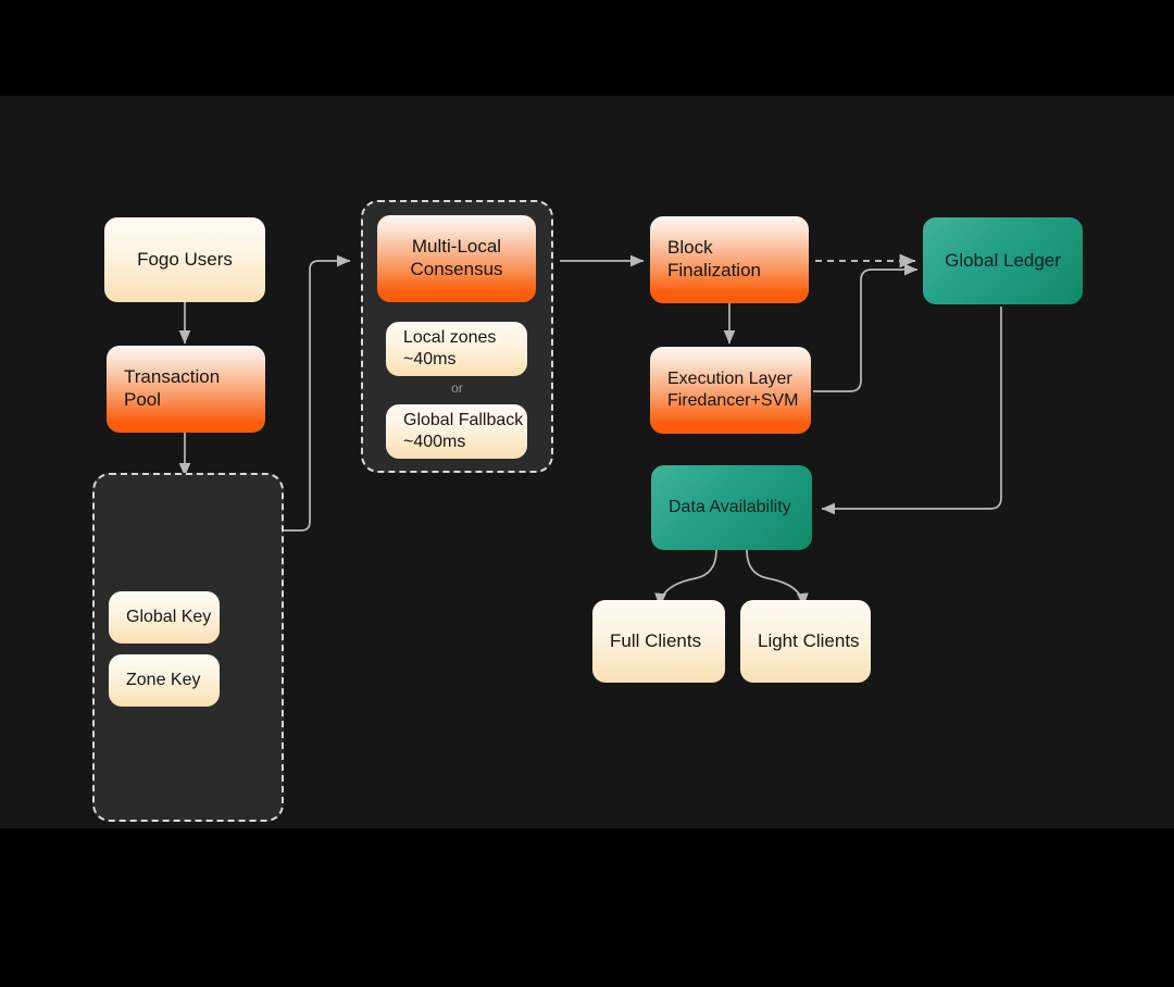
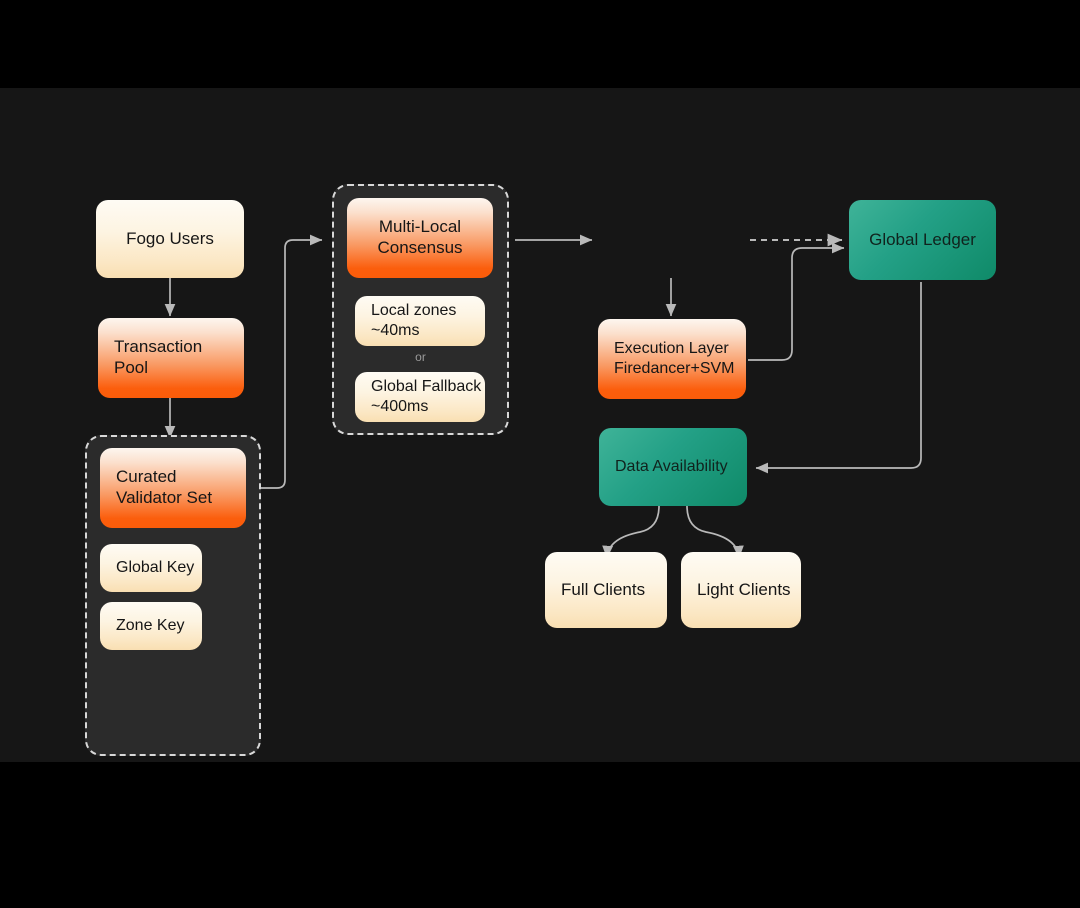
  Fogo Users
  Transaction
  Pool
+ Curated
+ Validator Set
  Global Key
  Zone Key
  Multi-Local
  Consensus
  Local zones
  ~40ms
  or
  Global Fallback
  ~400ms
- Block
- Finalization
  Execution Layer
  Firedancer+SVM
  Global Ledger
  Data Availability
  Full Clients
  Light Clients
